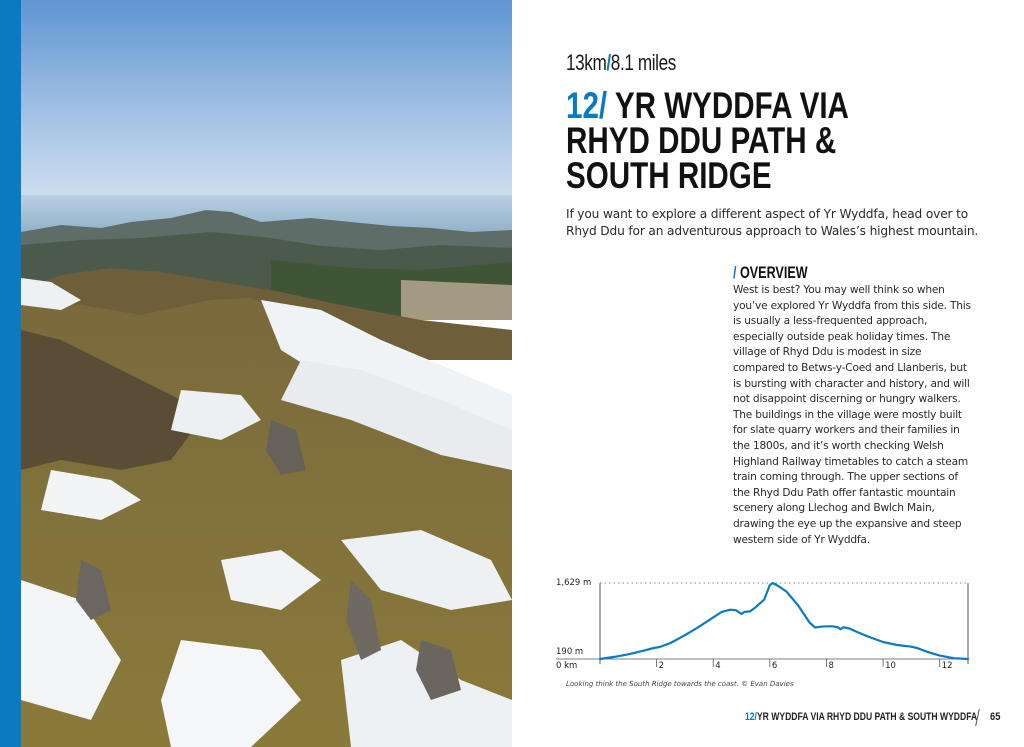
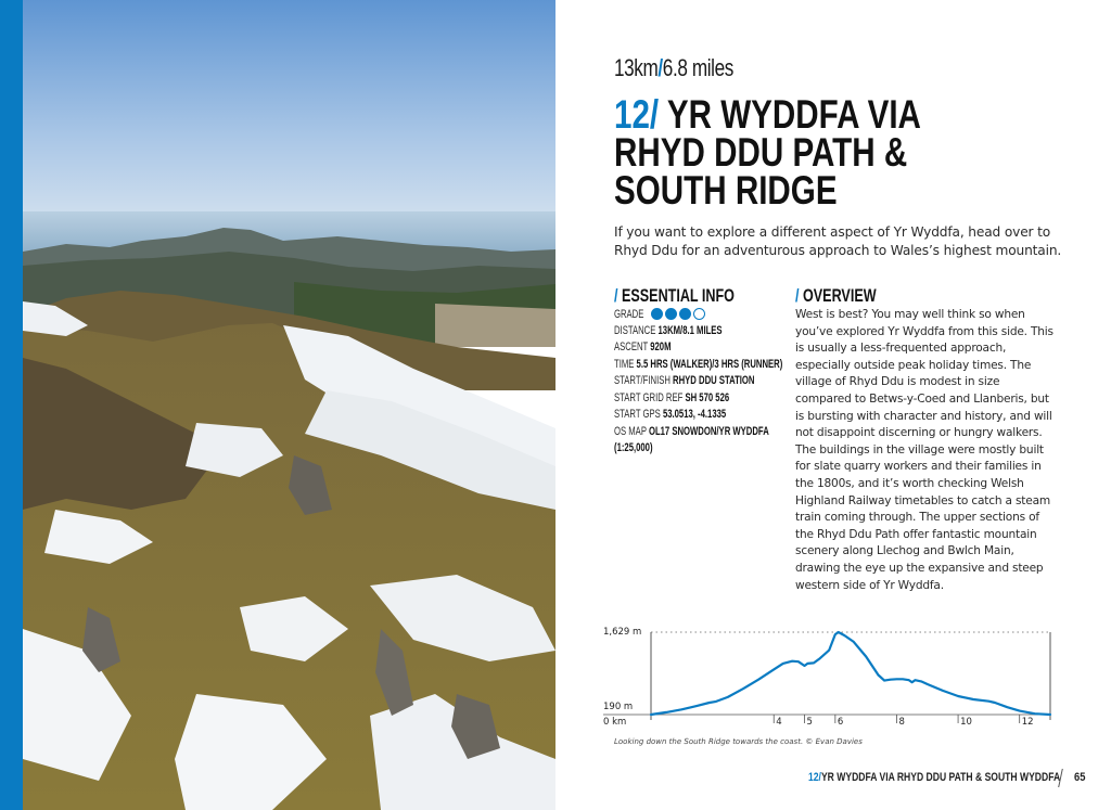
- 13km/8.1 miles
+ 13km/6.8 miles
  12/ YR WYDDFA VIA
  RHYD DDU PATH &
  SOUTH RIDGE
  If you want to explore a different aspect of Yr Wyddfa, head over to Rhyd Ddu for an adventurous approach to Wales’s highest mountain.
+ / ESSENTIAL INFO
+ GRADE
+ DISTANCE 13KM/8.1 MILES
+ ASCENT 920M
+ TIME 5.5 HRS (WALKER)/3 HRS (RUNNER)
+ START/FINISH RHYD DDU STATION
+ START GRID REF SH 570 526
+ START GPS 53.0513, -4.1335
+ OS MAP OL17 SNOWDON/YR WYDDFA
+ (1:25,000)
  / OVERVIEW
  West is best? You may well think so when you’ve explored Yr Wyddfa from this side. This is usually a less-frequented approach, especially outside peak holiday times. The village of Rhyd Ddu is modest in size compared to Betws-y-Coed and Llanberis, but is bursting with character and history, and will not disappoint discerning or hungry walkers. The buildings in the village were mostly built for slate quarry workers and their families in the 1800s, and it’s worth checking Welsh Highland Railway timetables to catch a steam train coming through. The upper sections of the Rhyd Ddu Path offer fantastic mountain scenery along Llechog and Bwlch Main, drawing the eye up the expansive and steep western side of Yr Wyddfa.
  1,629 m
  190 m
  0 km
- 2
+ 5
  4
  6
  8
  10
  12
- Looking think the South Ridge towards the coast. © Evan Davies
+ Looking down the South Ridge towards the coast. © Evan Davies
  12/YR WYDDFA VIA RHYD DDU PATH & SOUTH WYDDFA
  65
